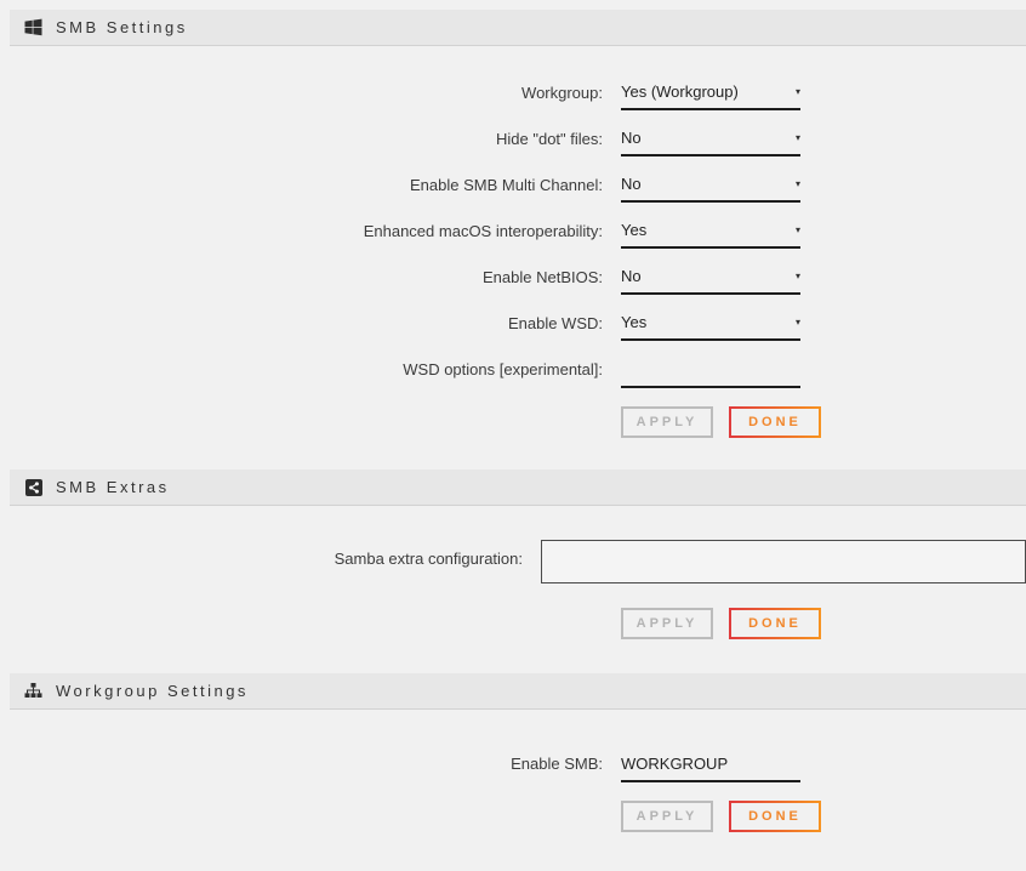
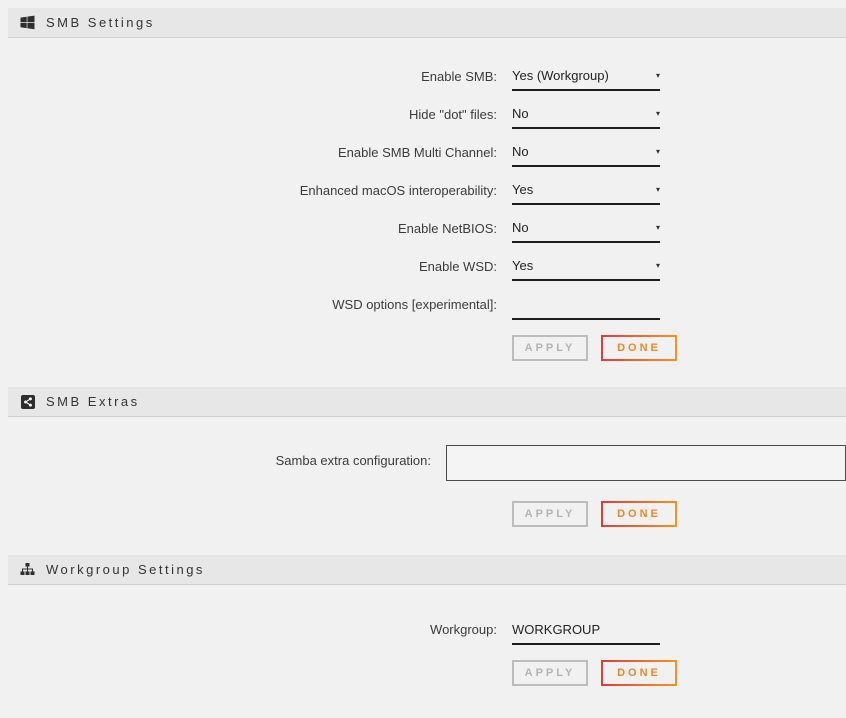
  SMB Settings
- Workgroup:
+ Enable SMB:
  Yes (Workgroup)
  ▾
  Hide "dot" files:
  No
  ▾
  Enable SMB Multi Channel:
  No
  ▾
  Enhanced macOS interoperability:
  Yes
  ▾
  Enable NetBIOS:
  No
  ▾
  Enable WSD:
  Yes
  ▾
  WSD options [experimental]:
  APPLY
  DONE
  SMB Extras
  Samba extra configuration:
  APPLY
  DONE
  Workgroup Settings
- Enable SMB:
+ Workgroup:
  WORKGROUP
  APPLY
  DONE
